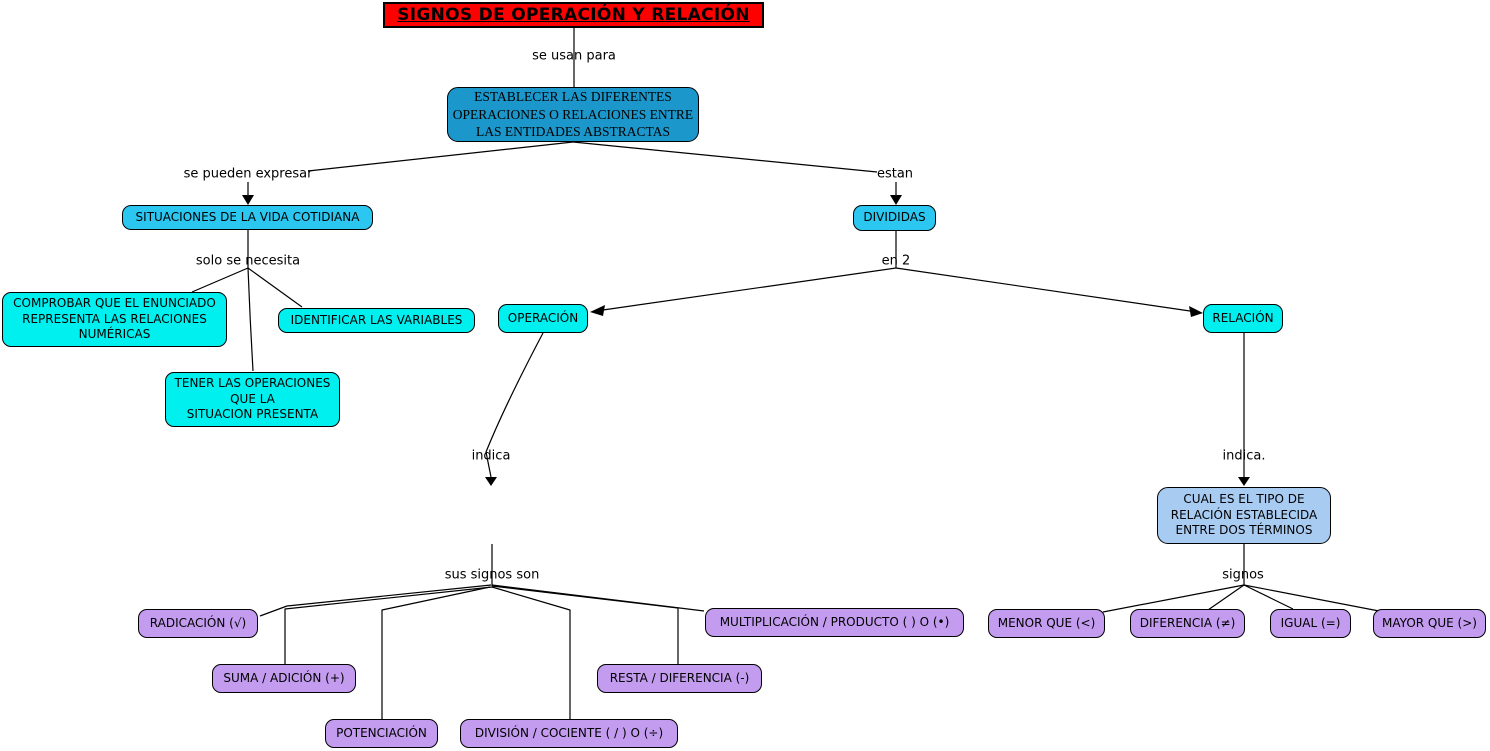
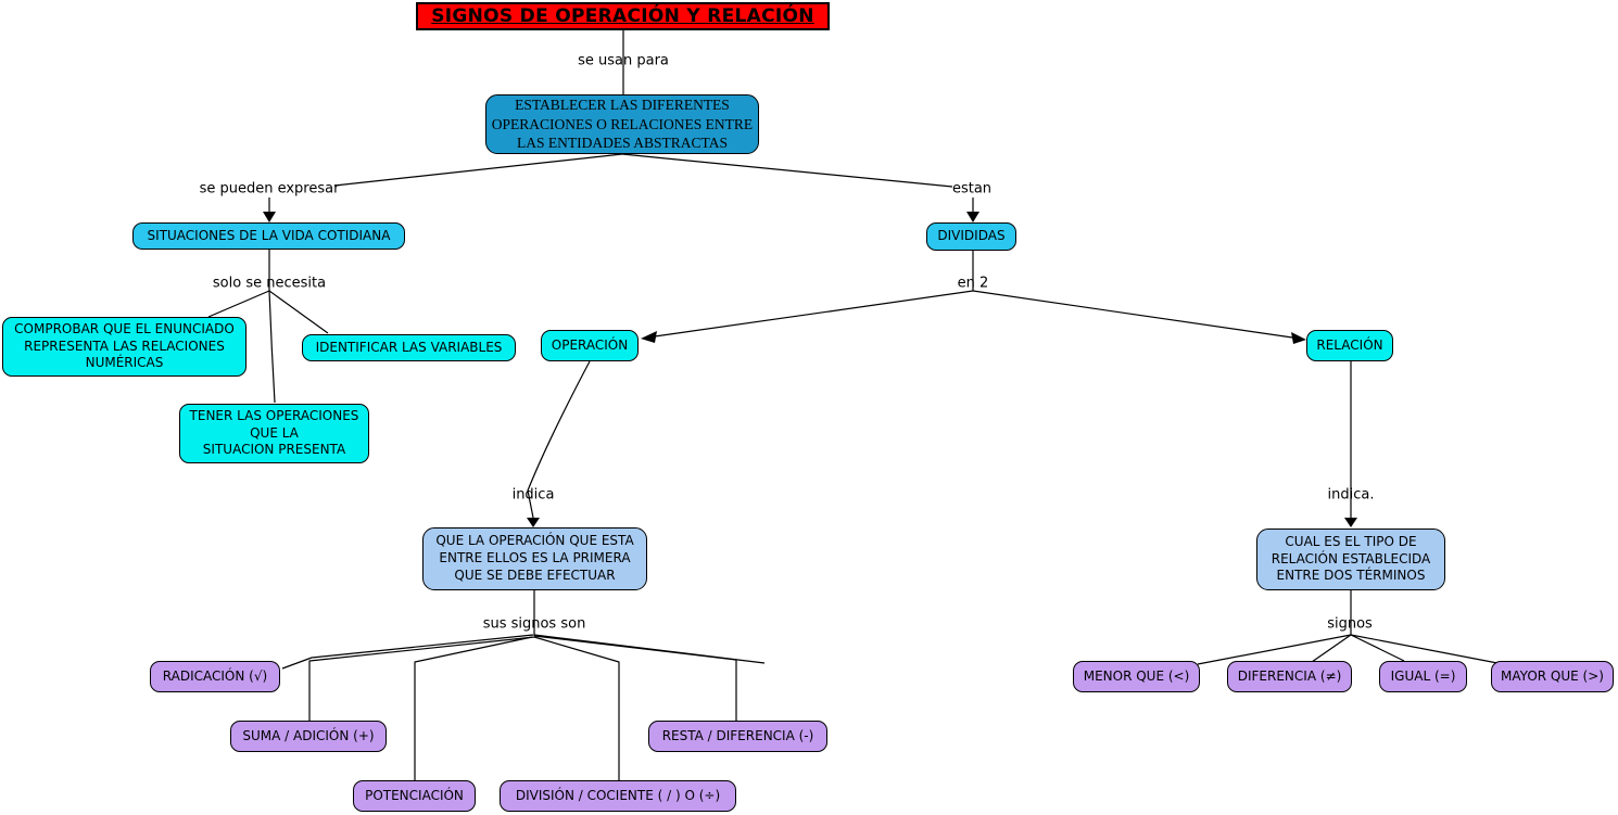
  SIGNOS DE OPERACIÓN Y RELACIÓN
  ESTABLECER LAS DIFERENTES
  OPERACIONES O RELACIONES ENTRE
  LAS ENTIDADES ABSTRACTAS
  SITUACIONES DE LA VIDA COTIDIANA
  DIVIDIDAS
  COMPROBAR QUE EL ENUNCIADO
  REPRESENTA LAS RELACIONES
  NUMÉRICAS
  IDENTIFICAR LAS VARIABLES
  TENER LAS OPERACIONES
  QUE LA
  SITUACION PRESENTA
  OPERACIÓN
  RELACIÓN
+ QUE LA OPERACIÓN QUE ESTA
+ ENTRE ELLOS ES LA PRIMERA
+ QUE SE DEBE EFECTUAR
  CUAL ES EL TIPO DE
  RELACIÓN ESTABLECIDA
  ENTRE DOS TÉRMINOS
  RADICACIÓN (√)
  SUMA / ADICIÓN (+)
  POTENCIACIÓN
  DIVISIÓN / COCIENTE ( / ) O (÷)
  RESTA / DIFERENCIA (-)
- MULTIPLICACIÓN / PRODUCTO ( ) O (•)
  MENOR QUE (<)
  DIFERENCIA (≠)
  IGUAL (=)
  MAYOR QUE (>)
  se usan para
  se pueden expresar
  estan
  solo se necesita
  en 2
  indica
  indica.
  sus signos son
  signos
